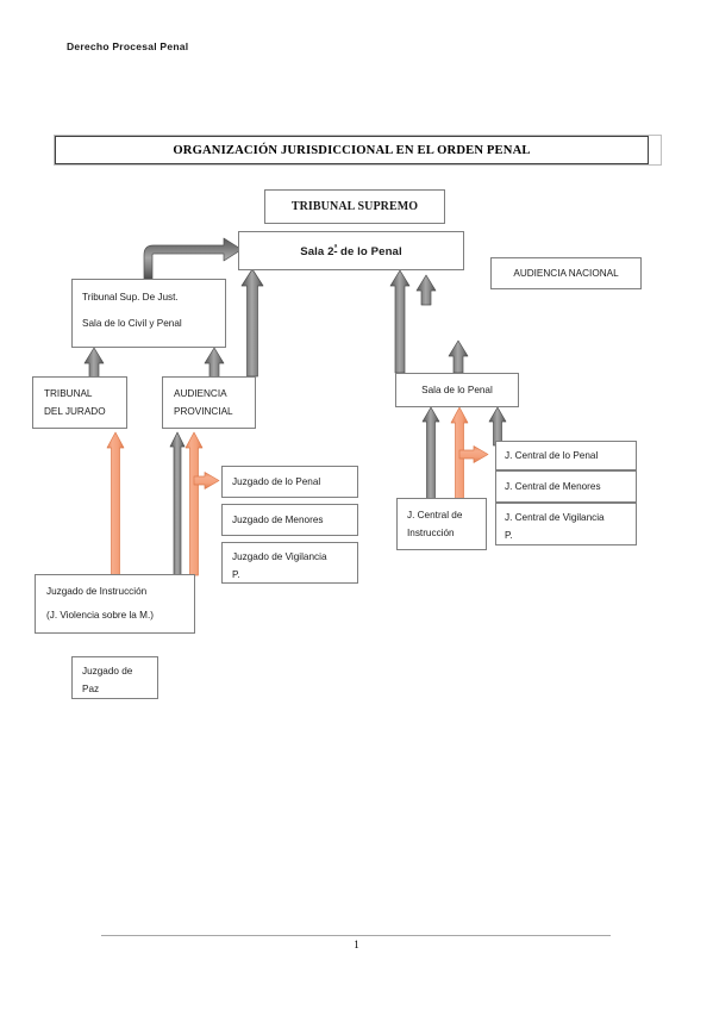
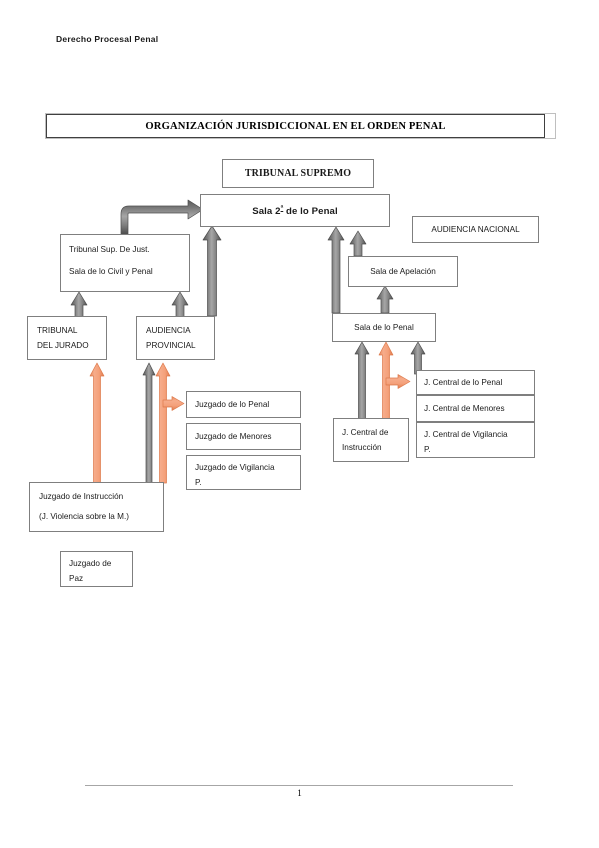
  Derecho Procesal Penal
  ORGANIZACIÓN JURISDICCIONAL EN EL ORDEN PENAL
  TRIBUNAL SUPREMO
  Sala 2 de lo Penal
  AUDIENCIA NACIONAL
  Tribunal Sup. De Just.
  Sala de lo Civil y Penal
  TRIBUNAL
  DEL JURADO
  AUDIENCIA
  PROVINCIAL
+ Sala de Apelación
  Sala de lo Penal
  Juzgado de lo Penal
  Juzgado de Menores
  Juzgado de Vigilancia
  P.
  Juzgado de Instrucción
  (J. Violencia sobre la M.)
  Juzgado de
  Paz
  J. Central de
  Instrucción
  J. Central de lo Penal
  J. Central de Menores
  J. Central de Vigilancia
  P.
  1
